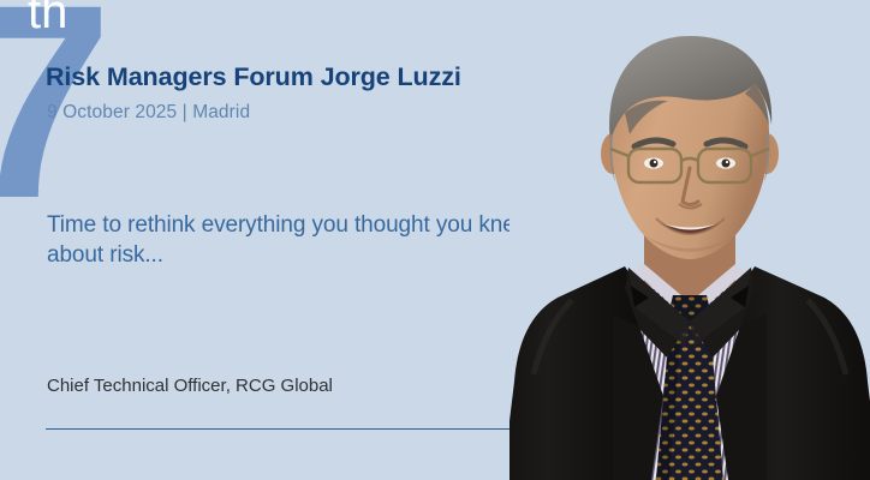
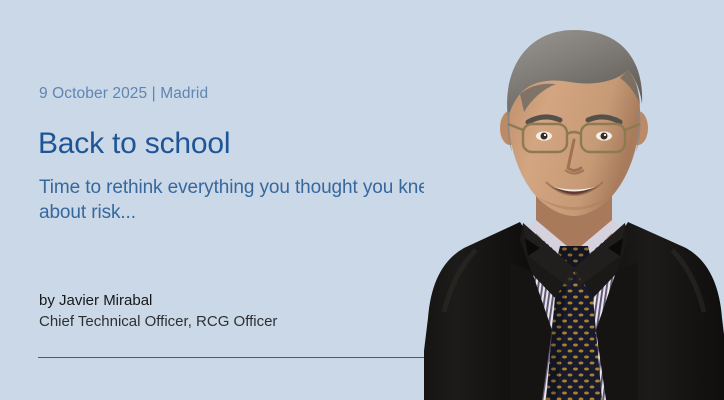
- 7
- th
- Risk Managers Forum Jorge Luzzi
  9 October 2025 | Madrid
+ Back to school
  Time to rethink everything you thought you kne about risk...
+ by Javier Mirabal
- Chief Technical Officer, RCG Global
+ Chief Technical Officer, RCG Officer
